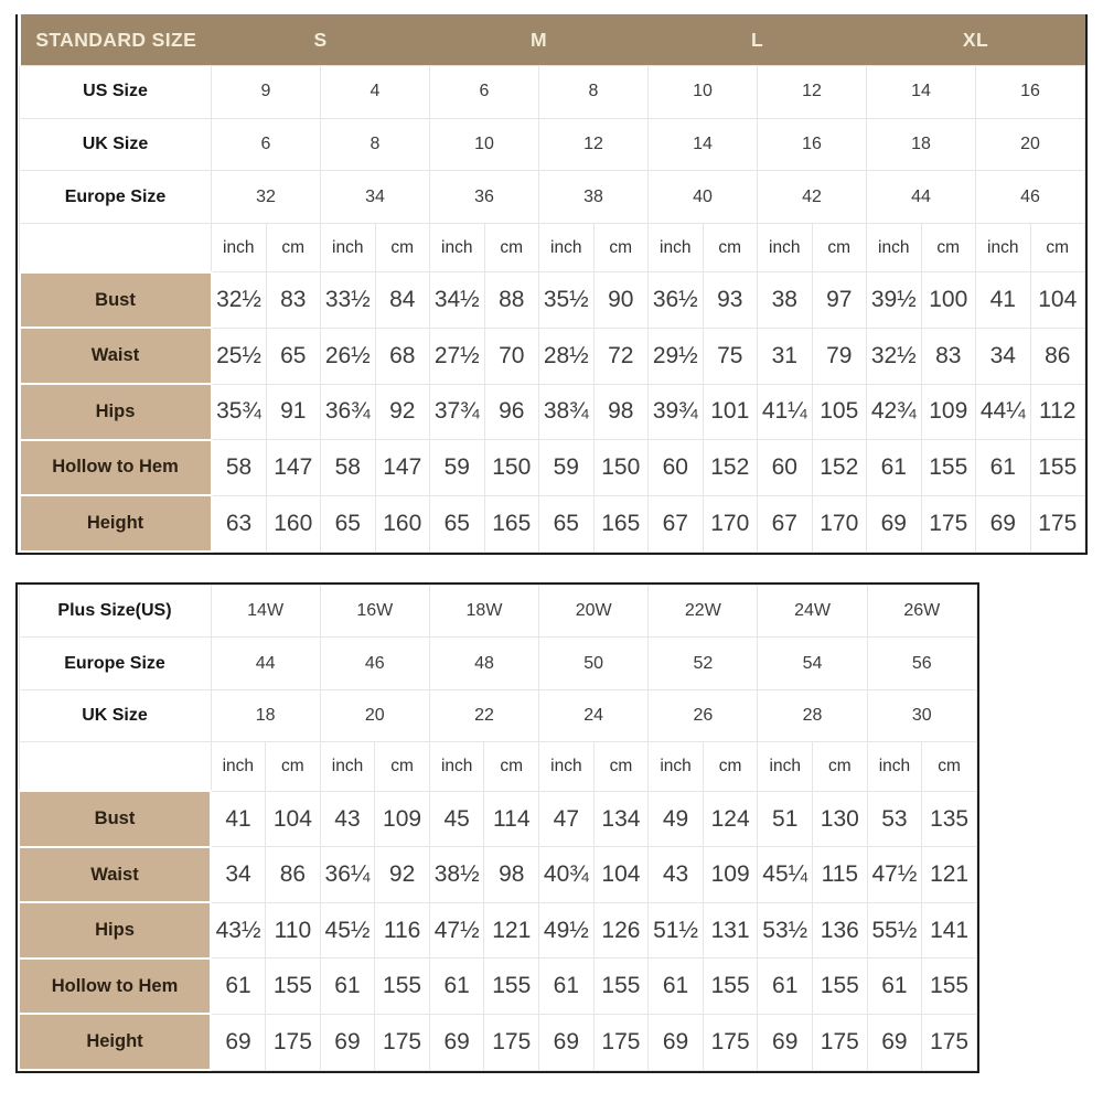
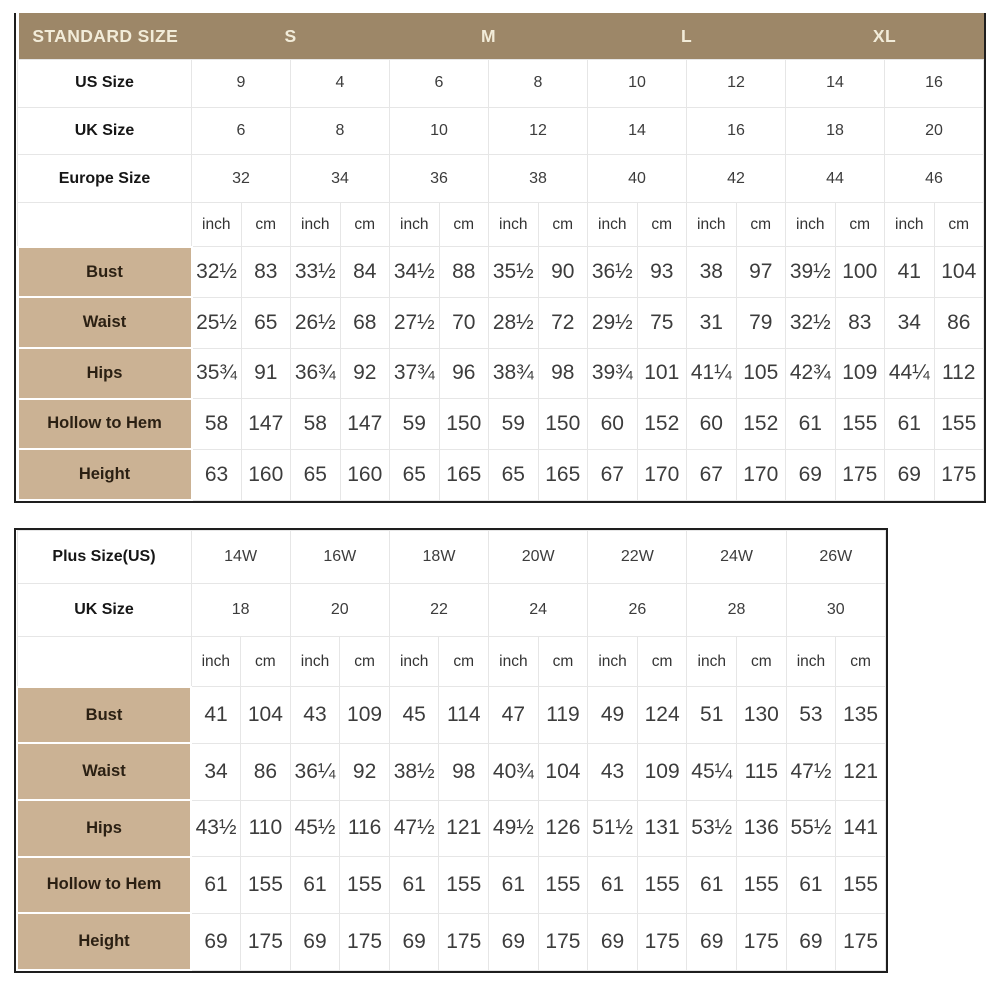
  STANDARD SIZE	S	M	L	XL
  US Size	9	4	6	8	10	12	14	16
  UK Size	6	8	10	12	14	16	18	20
  Europe Size	32	34	36	38	40	42	44	46
  	inch	cm	inch	cm	inch	cm	inch	cm	inch	cm	inch	cm	inch	cm	inch	cm
  Bust	32½	83	33½	84	34½	88	35½	90	36½	93	38	97	39½	100	41	104
  Waist	25½	65	26½	68	27½	70	28½	72	29½	75	31	79	32½	83	34	86
  Hips	35¾	91	36¾	92	37¾	96	38¾	98	39¾	101	41¼	105	42¾	109	44¼	112
  Hollow to Hem	58	147	58	147	59	150	59	150	60	152	60	152	61	155	61	155
  Height	63	160	65	160	65	165	65	165	67	170	67	170	69	175	69	175
  Plus Size(US)	14W	16W	18W	20W	22W	24W	26W
- Europe Size	44	46	48	50	52	54	56
  UK Size	18	20	22	24	26	28	30
  	inch	cm	inch	cm	inch	cm	inch	cm	inch	cm	inch	cm	inch	cm
- Bust	41	104	43	109	45	114	47	134	49	124	51	130	53	135
+ Bust	41	104	43	109	45	114	47	119	49	124	51	130	53	135
  Waist	34	86	36¼	92	38½	98	40¾	104	43	109	45¼	115	47½	121
  Hips	43½	110	45½	116	47½	121	49½	126	51½	131	53½	136	55½	141
  Hollow to Hem	61	155	61	155	61	155	61	155	61	155	61	155	61	155
  Height	69	175	69	175	69	175	69	175	69	175	69	175	69	175
